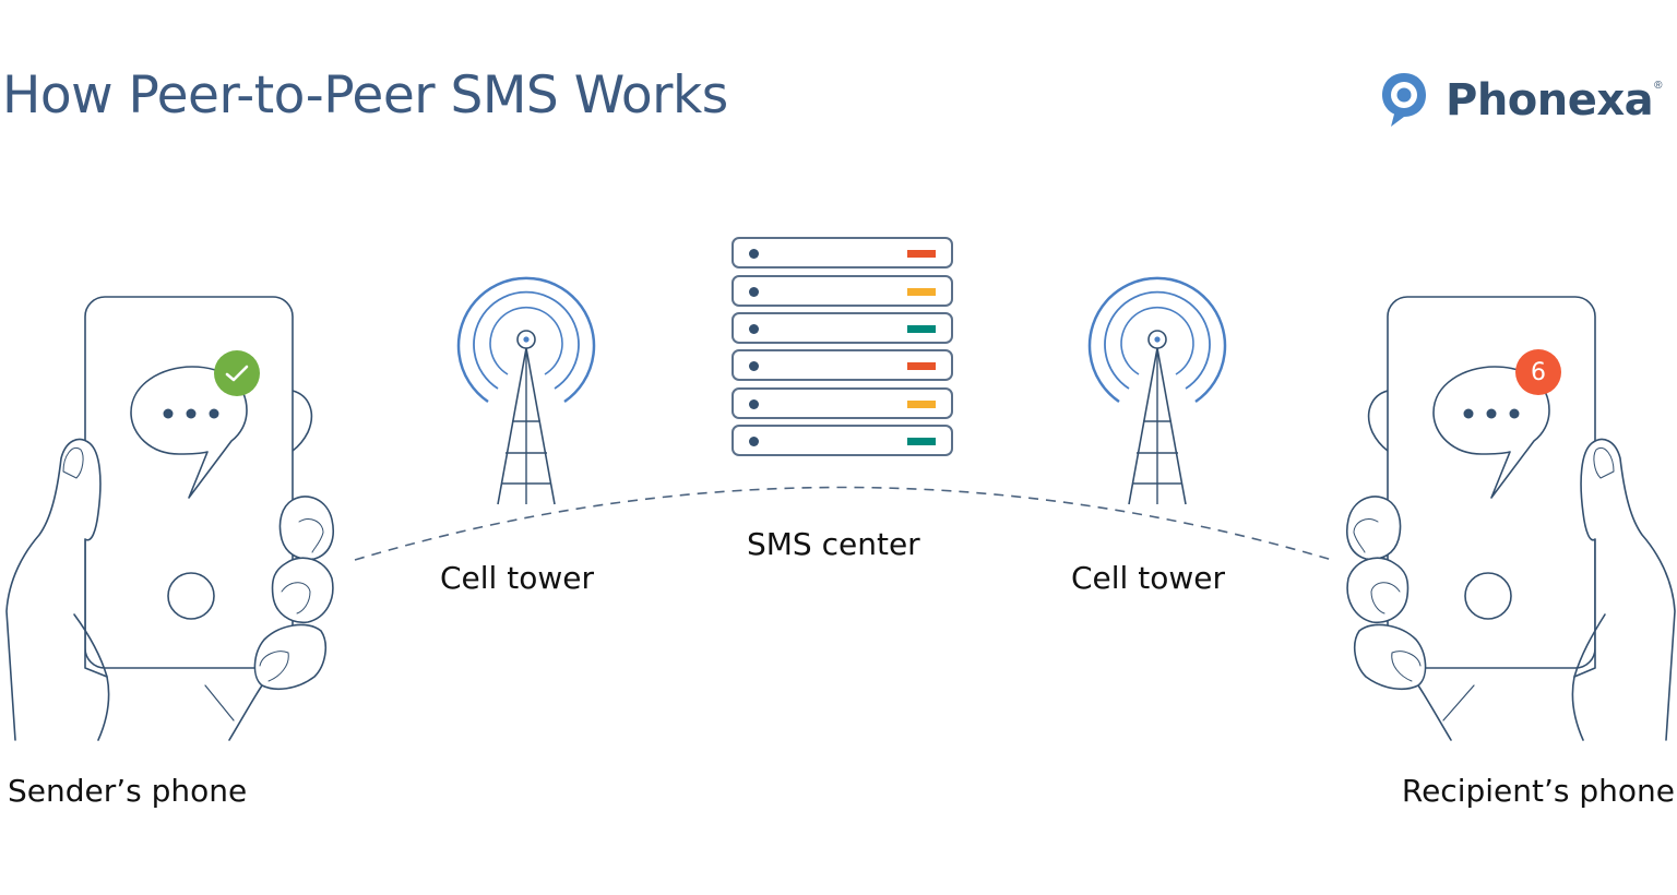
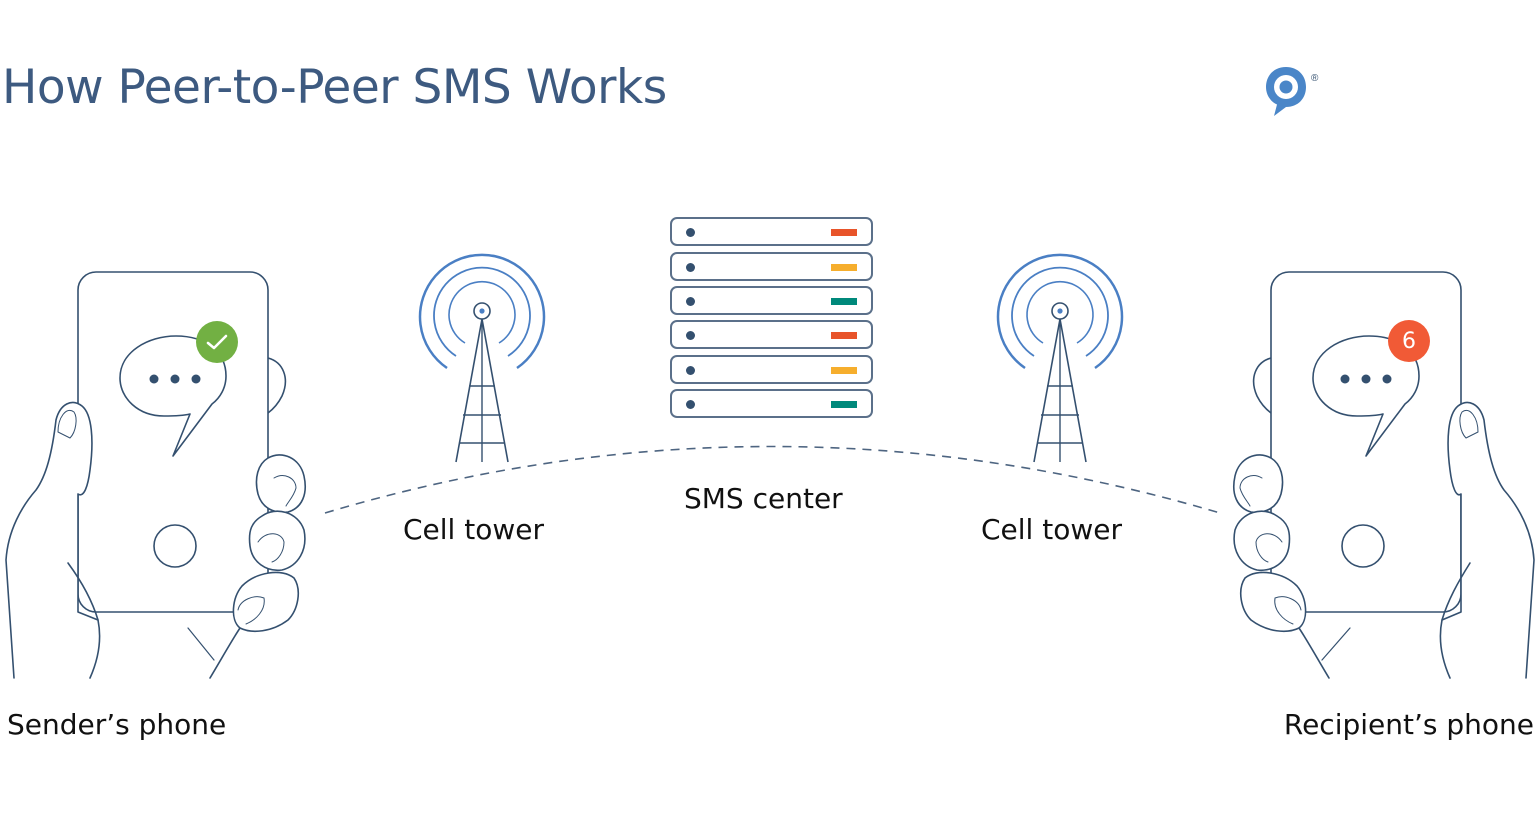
  How Peer-to-Peer SMS Works
- Phonexa
  ®
  6
  SMS center
  Cell tower
  Cell tower
  Sender’s phone
  Recipient’s phone
